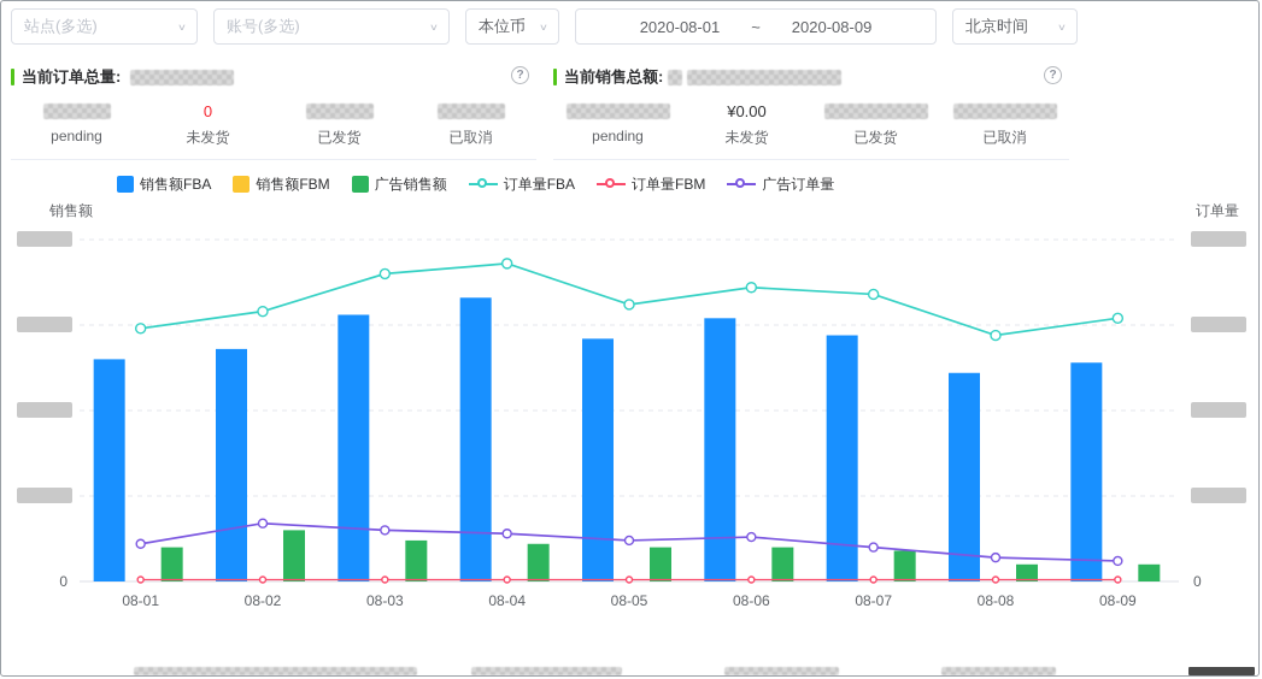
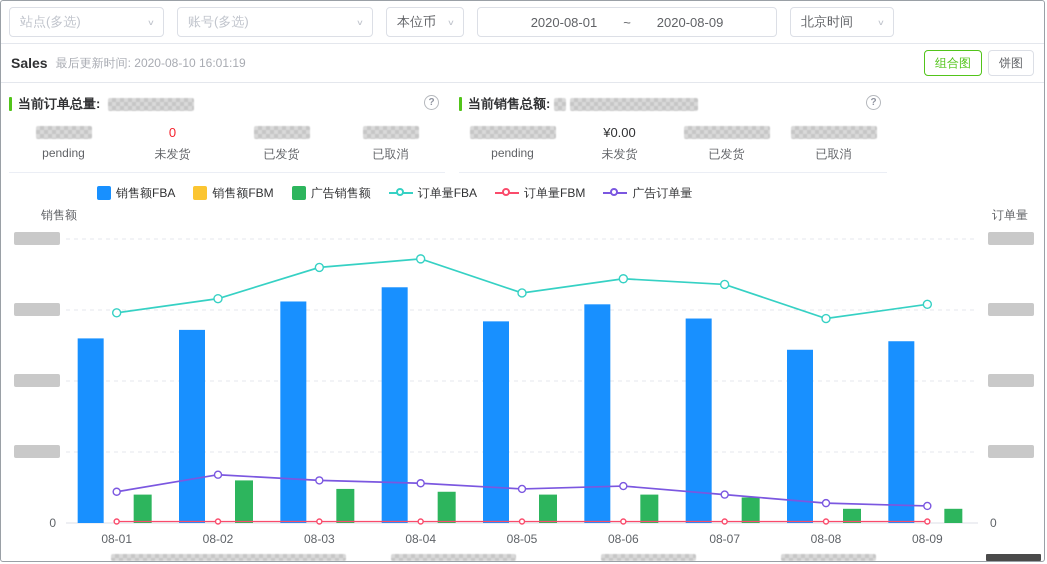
  站点(多选)
  ∨
  账号(多选)
  ∨
  本位币
  ∨
  2020-08-01
  ~
  2020-08-09
  北京时间
  ∨
+ Sales
+ 最后更新时间: 2020-08-10 16:01:19
+ 组合图
+ 饼图
  当前订单总量:
  ?
  pending
  0
  未发货
  已发货
  已取消
  当前销售总额:
  ?
  pending
  ¥0.00
  未发货
  已发货
  已取消
  销售额FBA
  销售额FBM
  广告销售额
  订单量FBA
  订单量FBM
  广告订单量
  销售额
  订单量
  08-01
  08-02
  08-03
  08-04
  08-05
  08-06
  08-07
  08-08
  08-09
  0
  0
